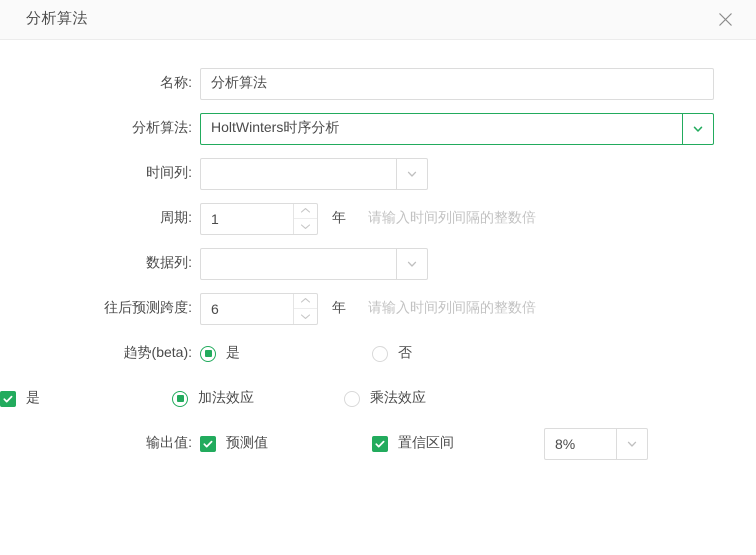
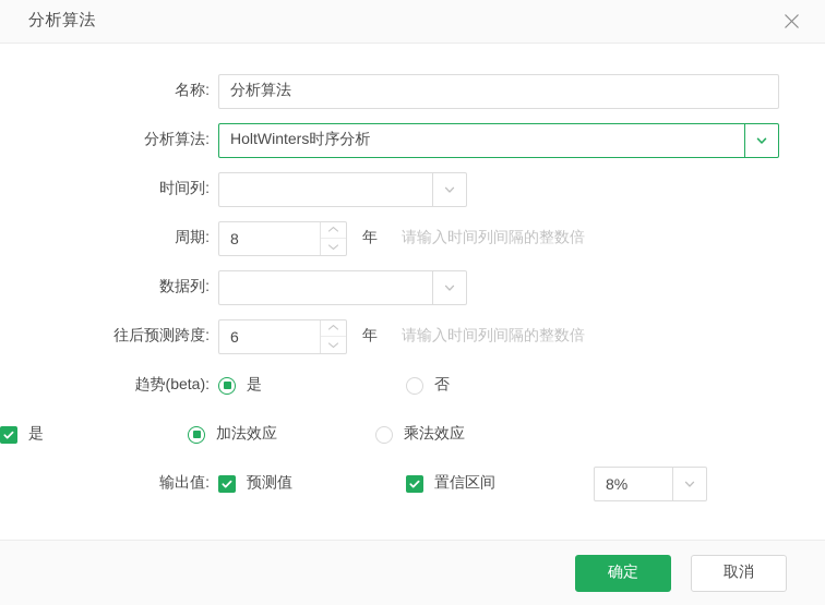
  分析算法
  名称:
  分析算法
  分析算法:
  HoltWinters时序分析
  时间列:
  周期:
- 1
+ 8
  年
  请输入时间列间隔的整数倍
  数据列:
  往后预测跨度:
  6
  年
  请输入时间列间隔的整数倍
  趋势(beta):
  是
  否
  是
  加法效应
  乘法效应
  输出值:
  预测值
  置信区间
  8%
+ 确定
+ 取消
